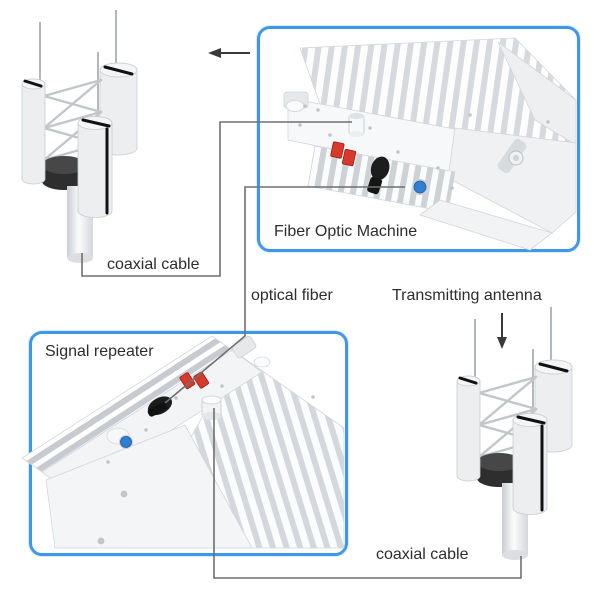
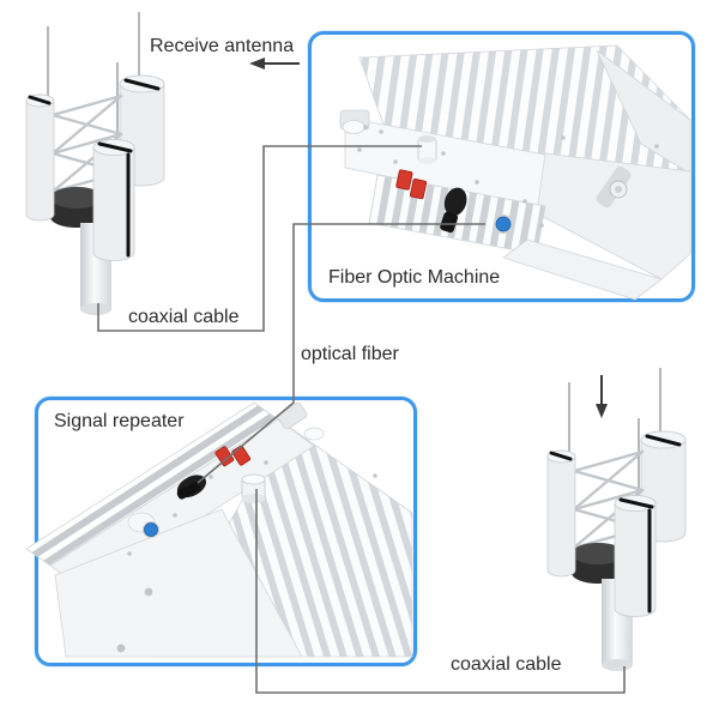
  Fiber Optic Machine
  Signal repeater
+ Receive antenna
  coaxial cable
  optical fiber
- Transmitting antenna
  coaxial cable
